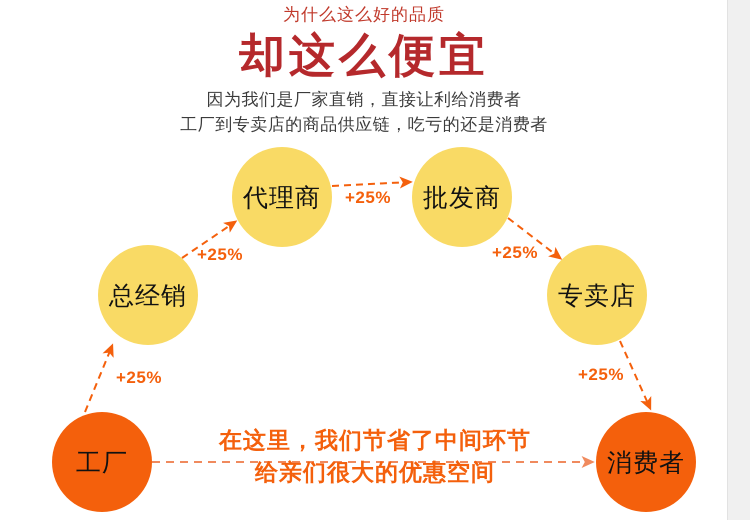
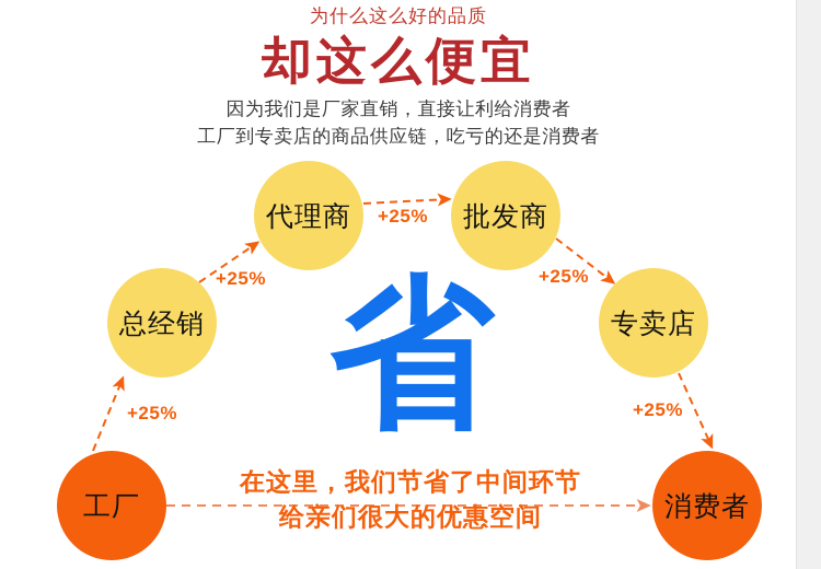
  为什么这么好的品质
  却这么便宜
  因为我们是厂家直销，直接让利给消费者
  工厂到专卖店的商品供应链，吃亏的还是消费者
  代理商
  批发商
  总经销
  专卖店
  工厂
  消费者
  +25%
  +25%
  +25%
  +25%
  +25%
+ 省
  在这里，我们节省了中间环节
  给亲们很大的优惠空间
